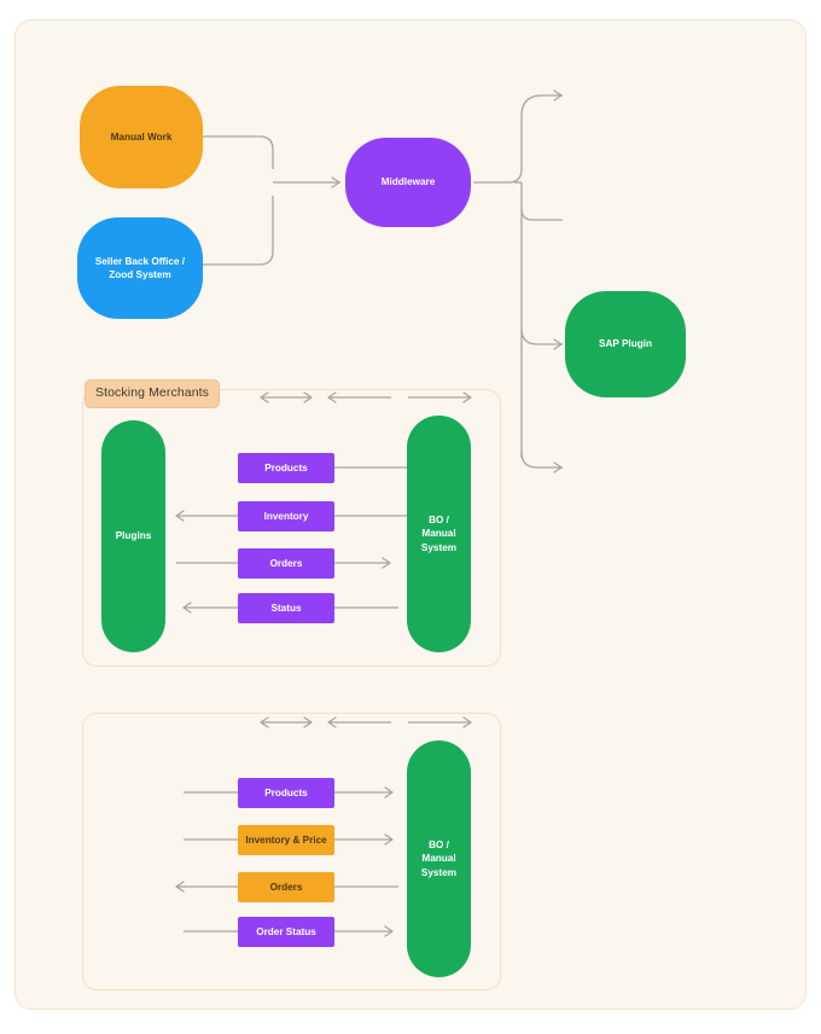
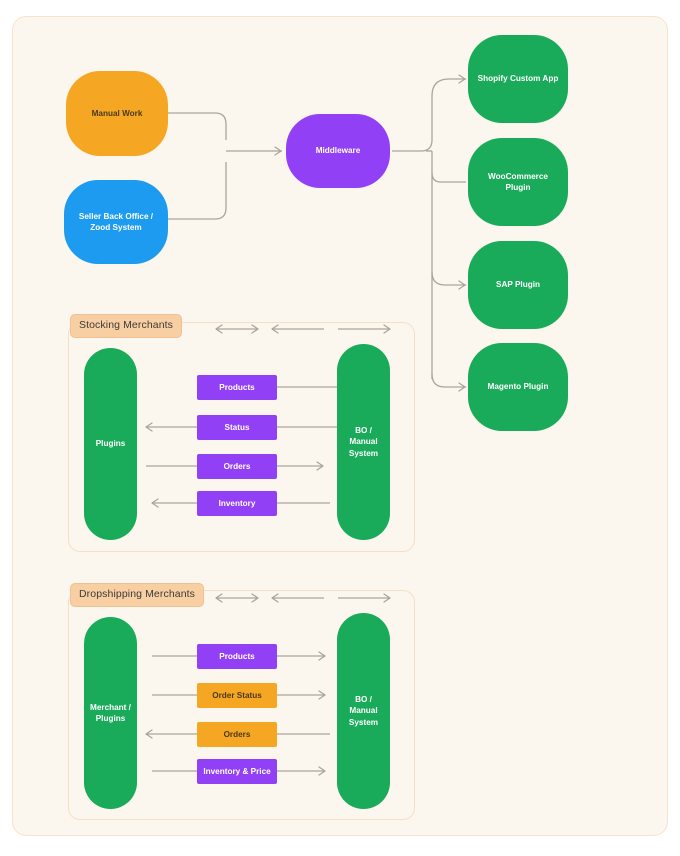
  Manual Work
  Seller Back Office / Zood System
  Middleware
+ Shopify Custom App
+ WooCommerce Plugin
  SAP Plugin
+ Magento Plugin
  Stocking Merchants
  Plugins
  BO / Manual System
  Products
- Inventory
+ Status
  Orders
- Status
+ Inventory
+ Dropshipping Merchants
+ Merchant / Plugins
  BO / Manual System
  Products
- Inventory & Price
+ Order Status
  Orders
- Order Status
+ Inventory & Price
